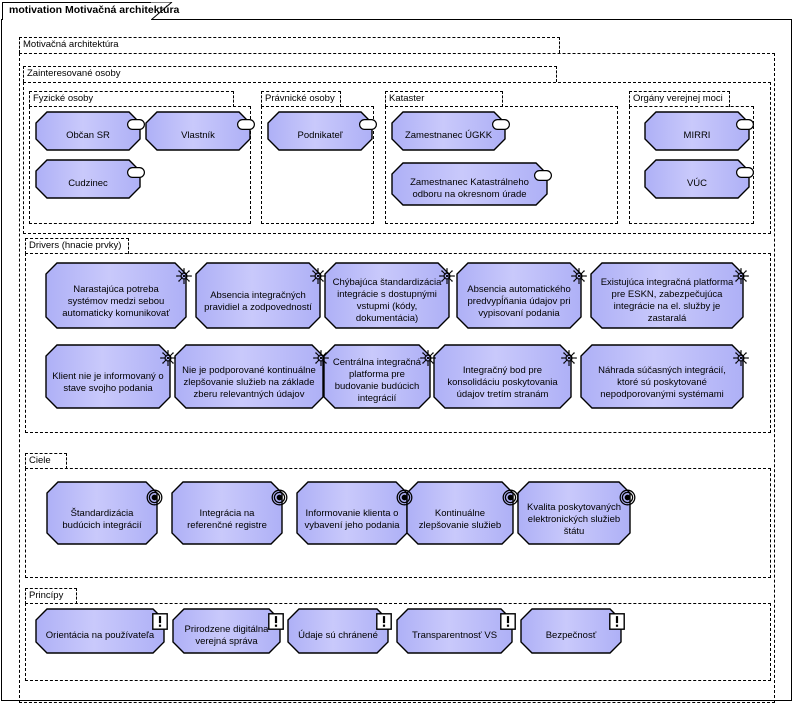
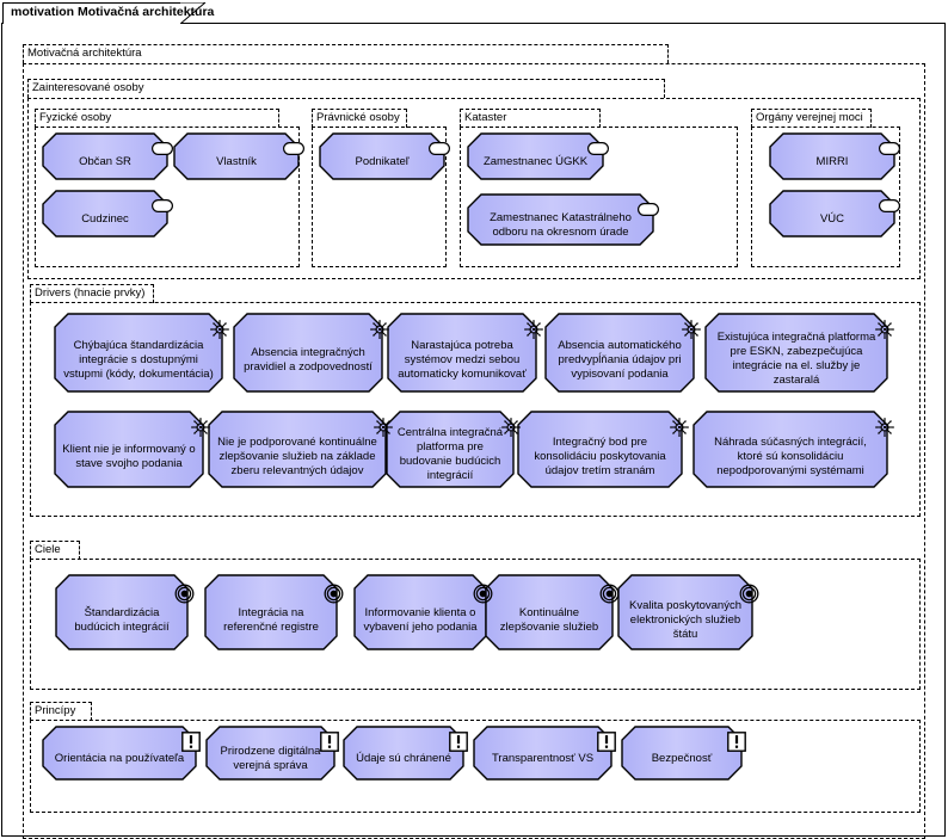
  motivation Motivačná architektúra
  Motivačná architektúra
  Zainteresované osoby
  Fyzické osoby
  Právnické osoby
  Kataster
  Orgány verejnej moci
  Drivers (hnacie prvky)
  Ciele
  Princípy
  Občan SR
  Vlastník
  Cudzinec
  Podnikateľ
  Zamestnanec ÚGKK
  Zamestnanec Katastrálneho odboru na okresnom úrade
  MIRRI
  VÚC
- Narastajúca potreba systémov medzi sebou automaticky komunikovať
+ Chýbajúca štandardizácia integrácie s dostupnými vstupmi (kódy, dokumentácia)
  Absencia integračných pravidiel a zodpovedností
- Chýbajúca štandardizácia integrácie s dostupnými vstupmi (kódy, dokumentácia)
+ Narastajúca potreba systémov medzi sebou automaticky komunikovať
  Absencia automatického predvypĺňania údajov pri vypisovaní podania
  Existujúca integračná platforma pre ESKN, zabezpečujúca integrácie na el. služby je zastaralá
  Klient nie je informovaný o stave svojho podania
  Nie je podporované kontinuálne zlepšovanie služieb na základe zberu relevantných údajov
  Centrálna integračná platforma pre budovanie budúcich integrácií
  Integračný bod pre konsolidáciu poskytovania údajov tretím stranám
- Náhrada súčasných integrácií, ktoré sú poskytované nepodporovanými systémami
+ Náhrada súčasných integrácií, ktoré sú konsolidáciu nepodporovanými systémami
  Štandardizácia budúcich integrácií
  Integrácia na referenčné registre
  Informovanie klienta o vybavení jeho podania
  Kontinuálne zlepšovanie služieb
  Kvalita poskytovaných elektronických služieb štátu
  Orientácia na používateľa
  Prirodzene digitálna verejná správa
  Údaje sú chránené
  Transparentnosť VS
  Bezpečnosť
